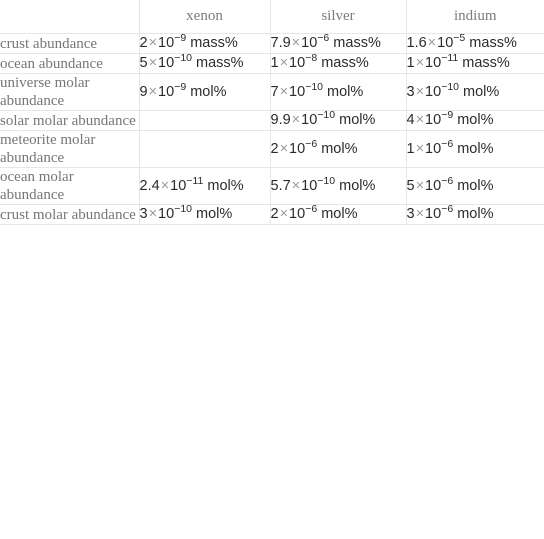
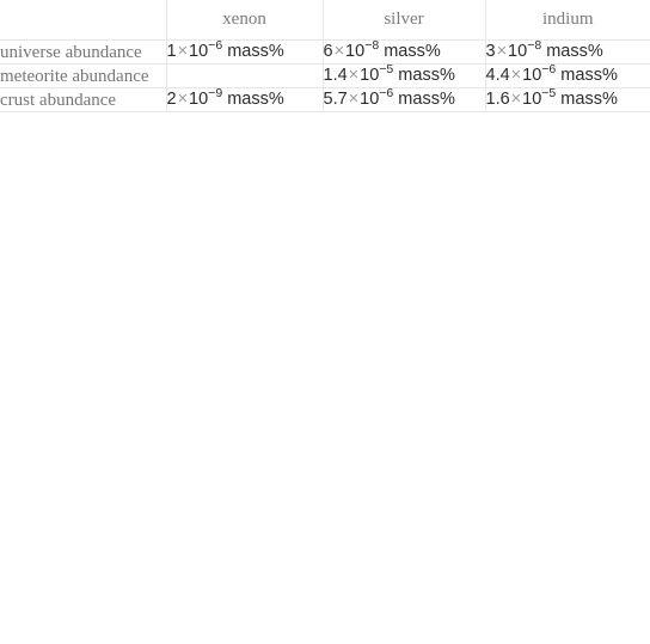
  	xenon	silver	indium
+ universe abundance	1×10−6 mass%	6×10−8 mass%	3×10−8 mass%
+ meteorite abundance		1.4×10−5 mass%	4.4×10−6 mass%
- crust abundance	2×10−9 mass%	7.9×10−6 mass%	1.6×10−5 mass%
+ crust abundance	2×10−9 mass%	5.7×10−6 mass%	1.6×10−5 mass%
- ocean abundance	5×10−10 mass%	1×10−8 mass%	1×10−11 mass%
- universe molar abundance	9×10−9 mol%	7×10−10 mol%	3×10−10 mol%
- solar molar abundance		9.9×10−10 mol%	4×10−9 mol%
- meteorite molar abundance		2×10−6 mol%	1×10−6 mol%
- ocean molar abundance	2.4×10−11 mol%	5.7×10−10 mol%	5×10−6 mol%
- crust molar abundance	3×10−10 mol%	2×10−6 mol%	3×10−6 mol%
